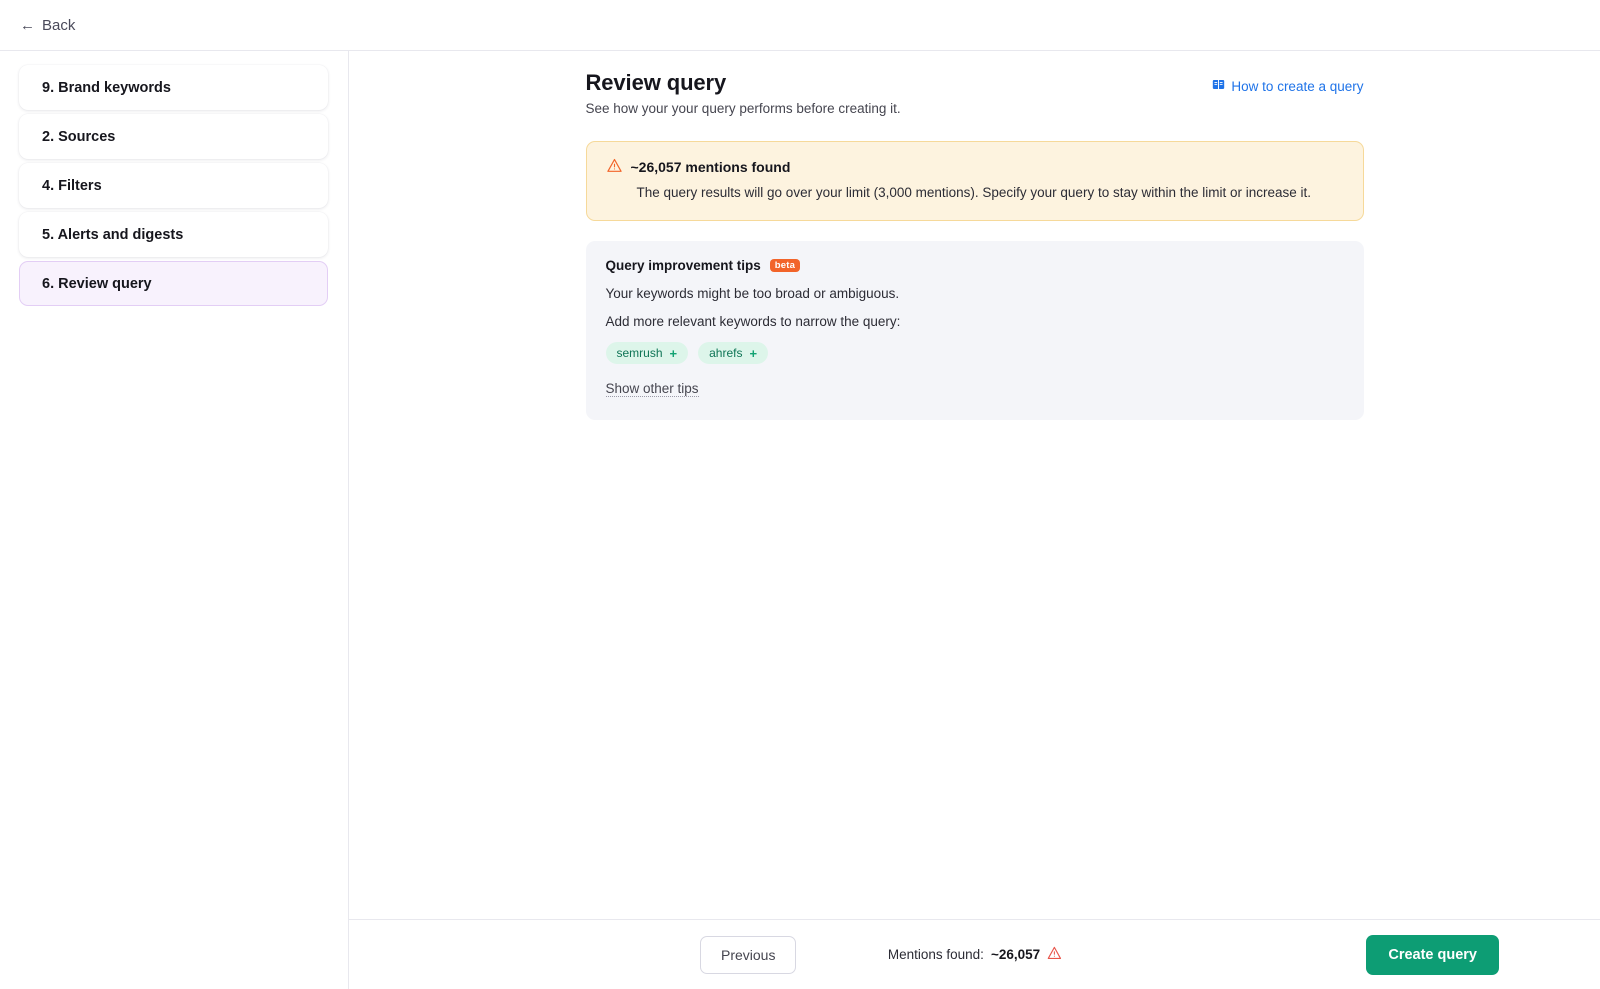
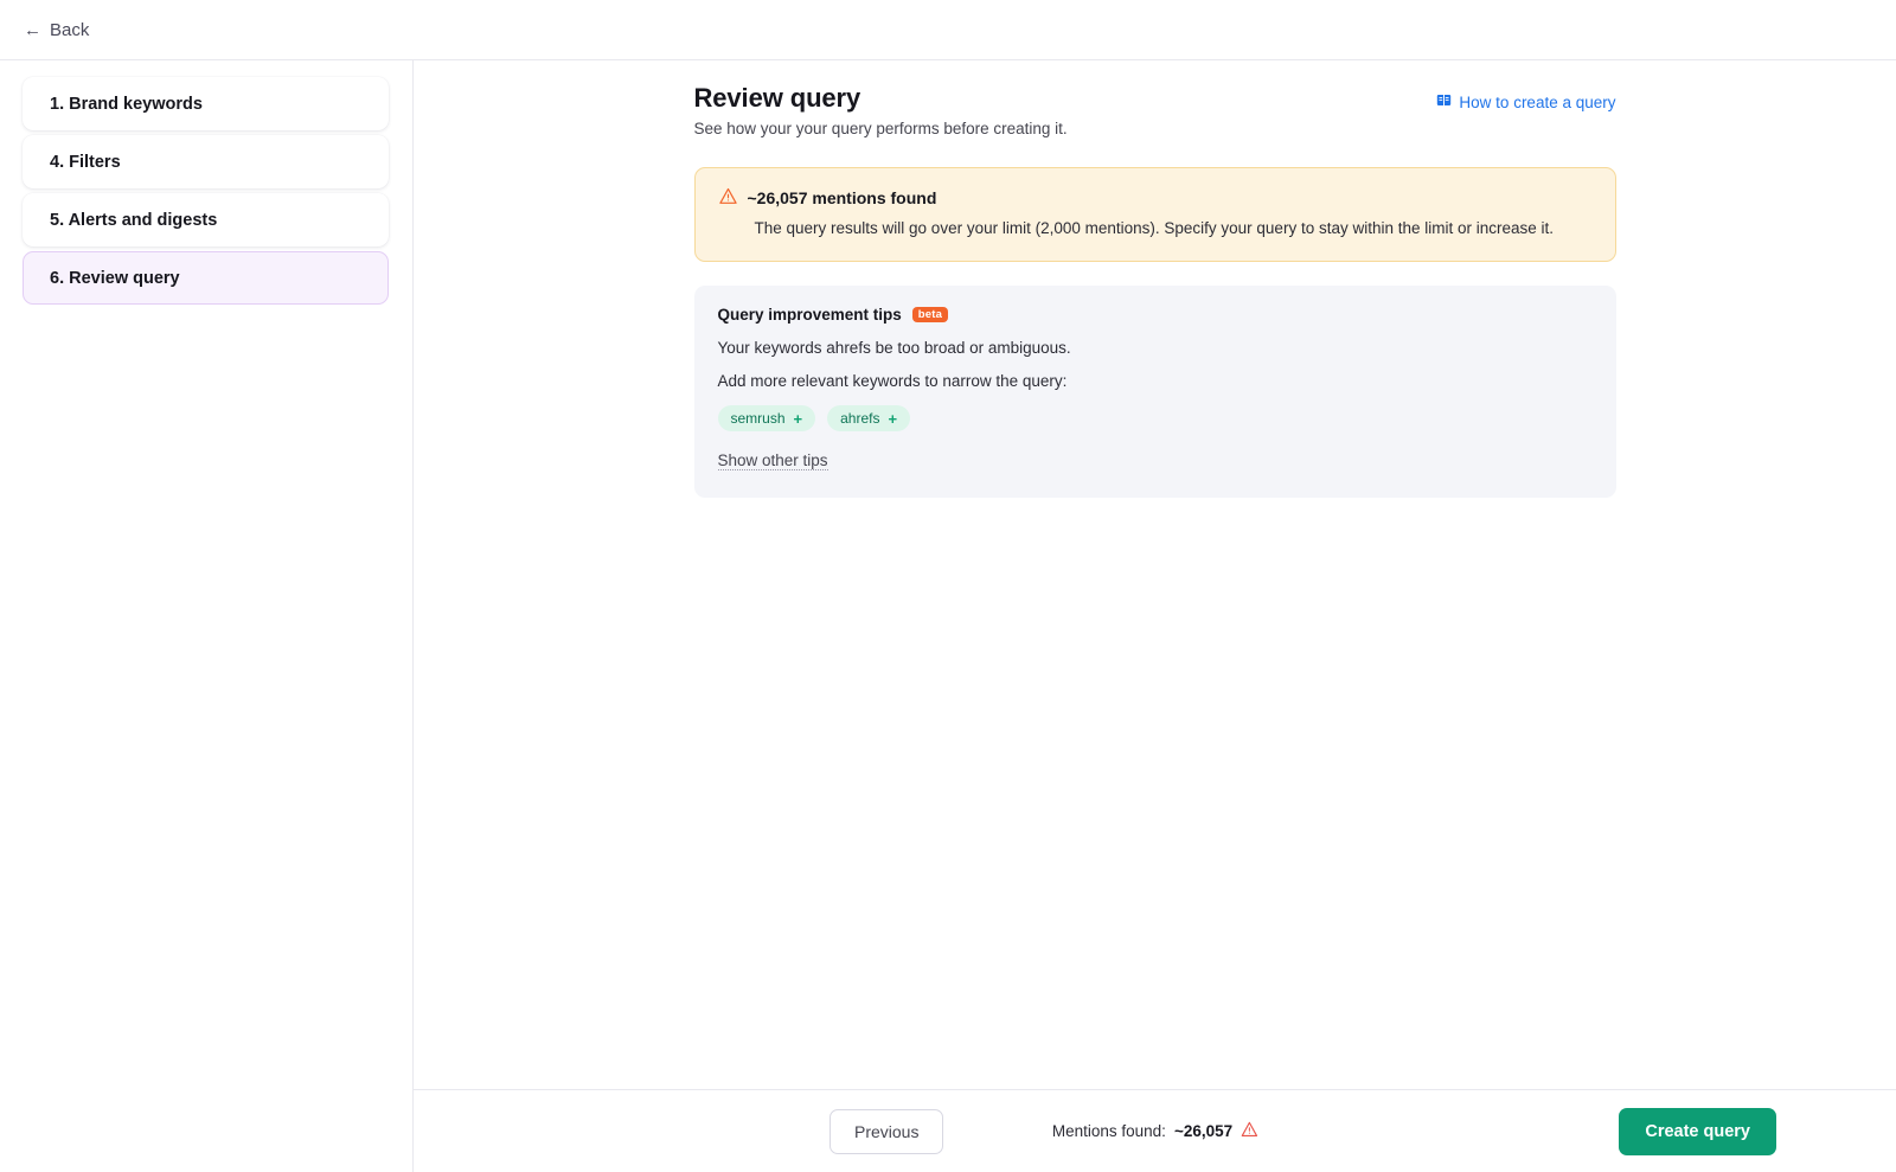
  ←
  Back
- 9. Brand keywords
+ 1. Brand keywords
- 2. Sources
  4. Filters
  5. Alerts and digests
  6. Review query
  Review query
  See how your your query performs before creating it.
  How to create a query
  ~26,057 mentions found
- The query results will go over your limit (3,000 mentions). Specify your query to stay within the limit or increase it.
+ The query results will go over your limit (2,000 mentions). Specify your query to stay within the limit or increase it.
  Query improvement tips
  beta
- Your keywords might be too broad or ambiguous.
+ Your keywords ahrefs be too broad or ambiguous.
  Add more relevant keywords to narrow the query:
  semrush
  +
  ahrefs
  +
  Show other tips
  Previous
  Mentions found:
  ~26,057
  Create query
